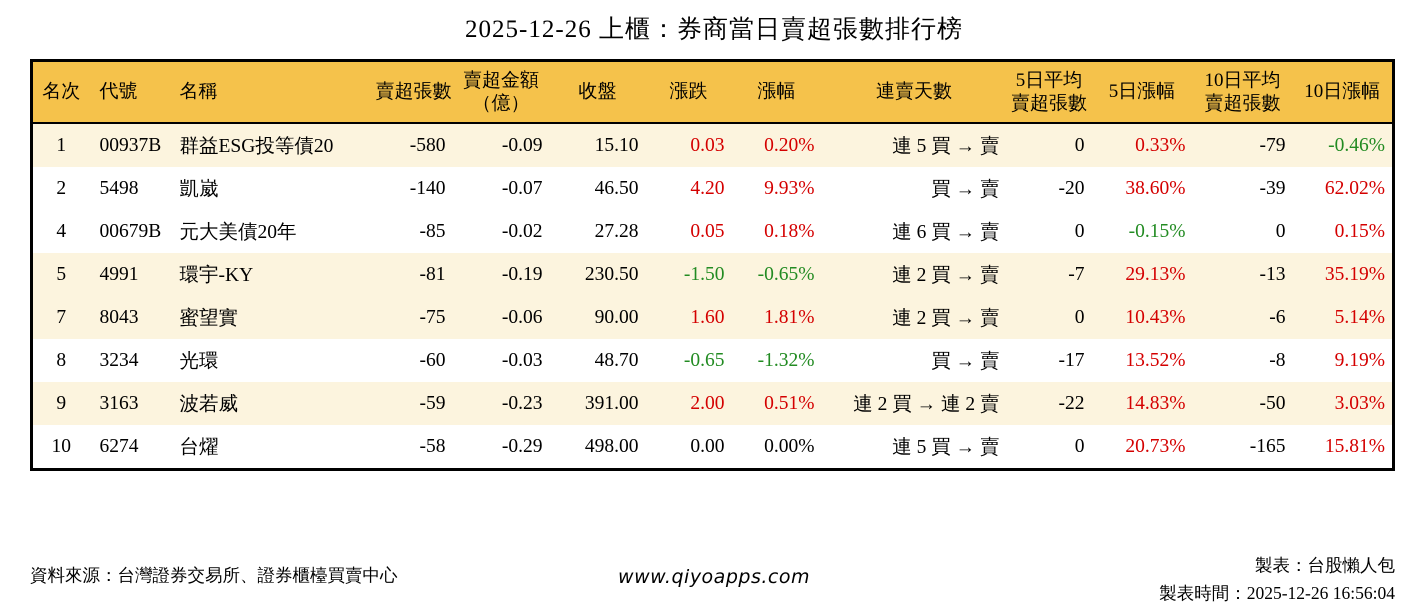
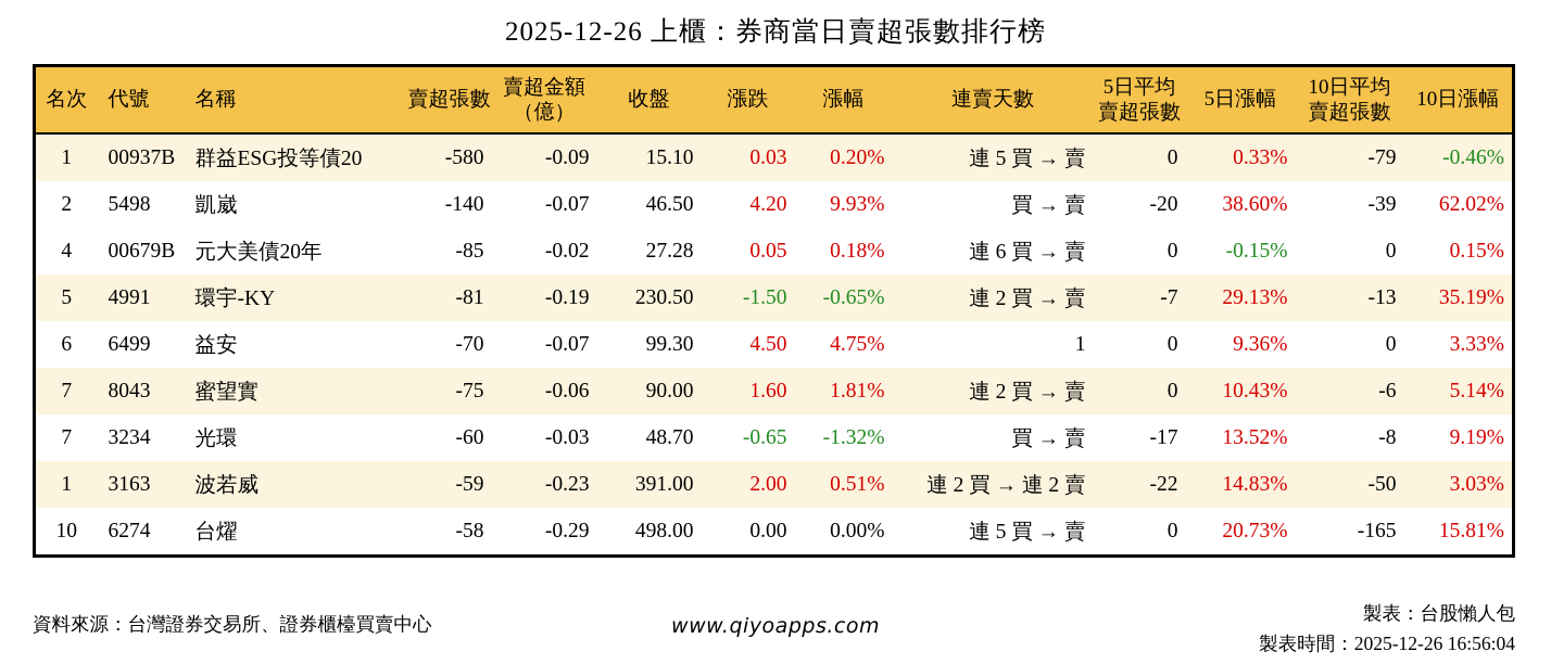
  2025-12-26 上櫃：券商當日賣超張數排行榜
  名次	代號	名稱	賣超張數	賣超金額 （億）	收盤	漲跌	漲幅	連賣天數	5日平均 賣超張數	5日漲幅	10日平均 賣超張數	10日漲幅
  1	00937B	群益ESG投等債20	-580	-0.09	15.10	0.03	0.20%	連 5 買 → 賣	0	0.33%	-79	-0.46%
  2	5498	凱崴	-140	-0.07	46.50	4.20	9.93%	買 → 賣	-20	38.60%	-39	62.02%
  4	00679B	元大美債20年	-85	-0.02	27.28	0.05	0.18%	連 6 買 → 賣	0	-0.15%	0	0.15%
  5	4991	環宇-KY	-81	-0.19	230.50	-1.50	-0.65%	連 2 買 → 賣	-7	29.13%	-13	35.19%
+ 6	6499	益安	-70	-0.07	99.30	4.50	4.75%	1	0	9.36%	0	3.33%
  7	8043	蜜望實	-75	-0.06	90.00	1.60	1.81%	連 2 買 → 賣	0	10.43%	-6	5.14%
- 8	3234	光環	-60	-0.03	48.70	-0.65	-1.32%	買 → 賣	-17	13.52%	-8	9.19%
+ 7	3234	光環	-60	-0.03	48.70	-0.65	-1.32%	買 → 賣	-17	13.52%	-8	9.19%
- 9	3163	波若威	-59	-0.23	391.00	2.00	0.51%	連 2 買 → 連 2 賣	-22	14.83%	-50	3.03%
+ 1	3163	波若威	-59	-0.23	391.00	2.00	0.51%	連 2 買 → 連 2 賣	-22	14.83%	-50	3.03%
  10	6274	台燿	-58	-0.29	498.00	0.00	0.00%	連 5 買 → 賣	0	20.73%	-165	15.81%
  資料來源：台灣證券交易所、證券櫃檯買賣中心
  www.qiyoapps.com
  製表：台股懶人包
  製表時間：2025-12-26 16:56:04
